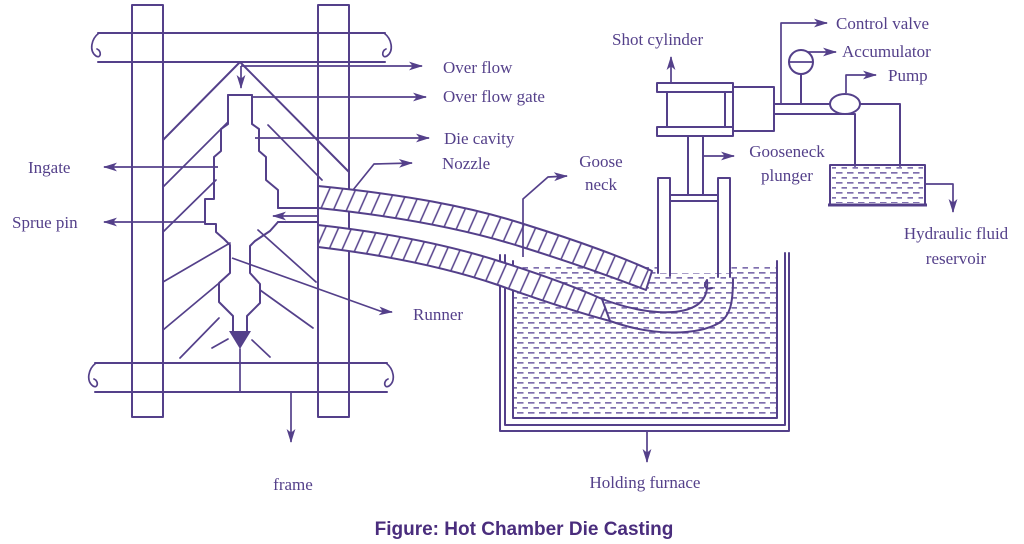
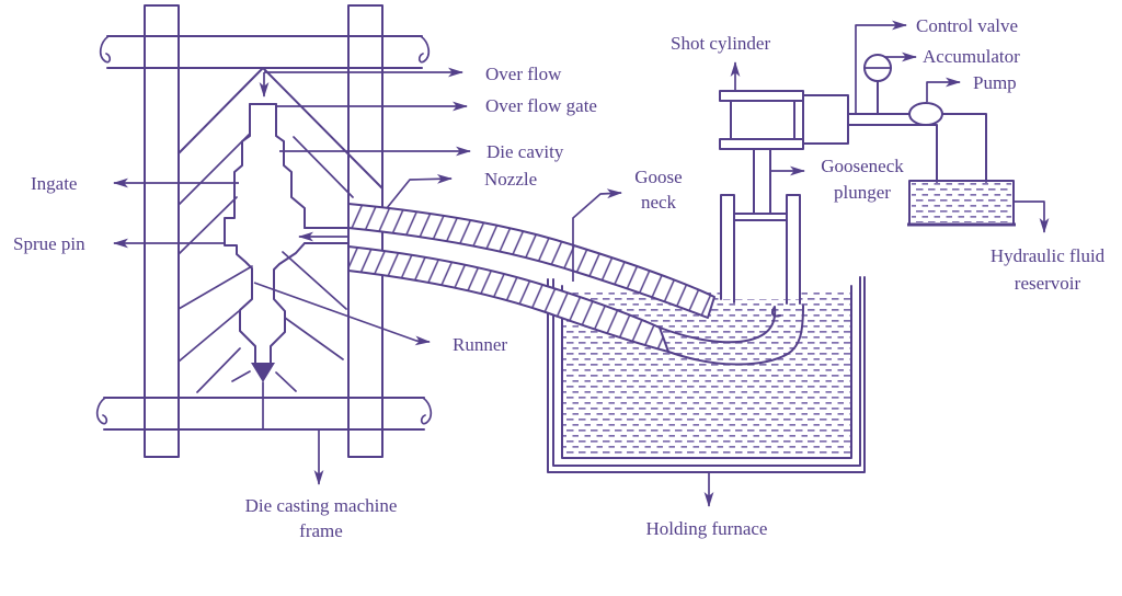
  Over flow
  Over flow gate
  Die cavity
  Nozzle
  Ingate
  Sprue pin
  Goose
  neck
  Runner
+ Die casting machine
  frame
  Shot cylinder
  Control valve
  Accumulator
  Pump
  Gooseneck
  plunger
  Hydraulic fluid
  reservoir
  Holding furnace
- Figure: Hot Chamber Die Casting
